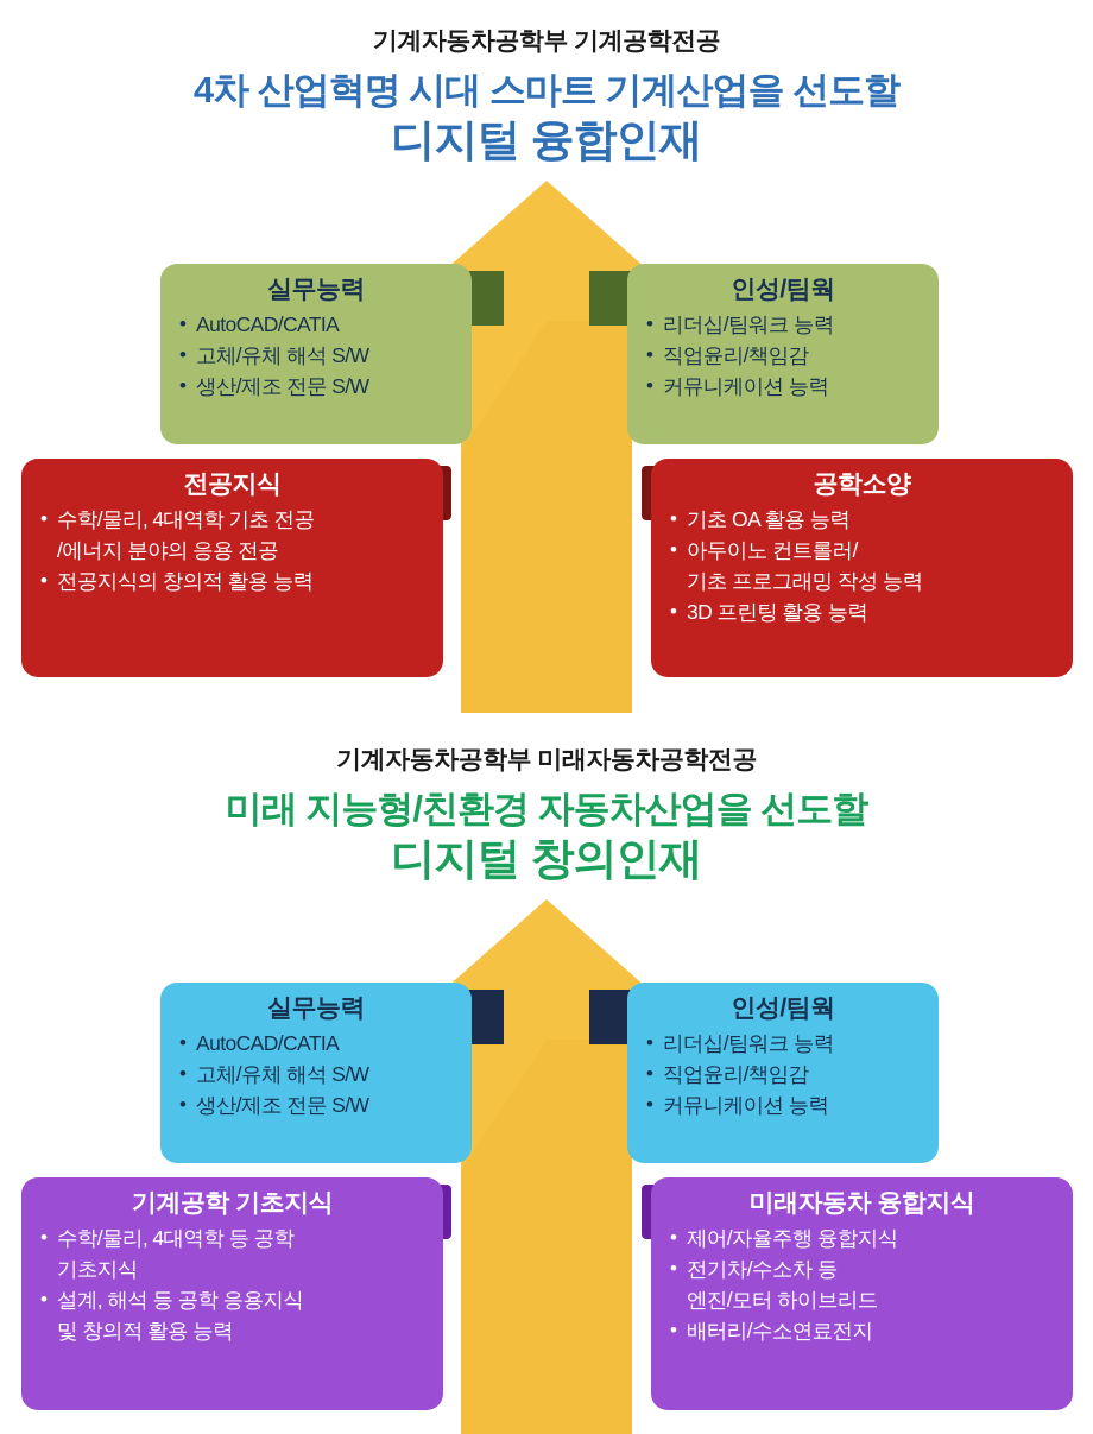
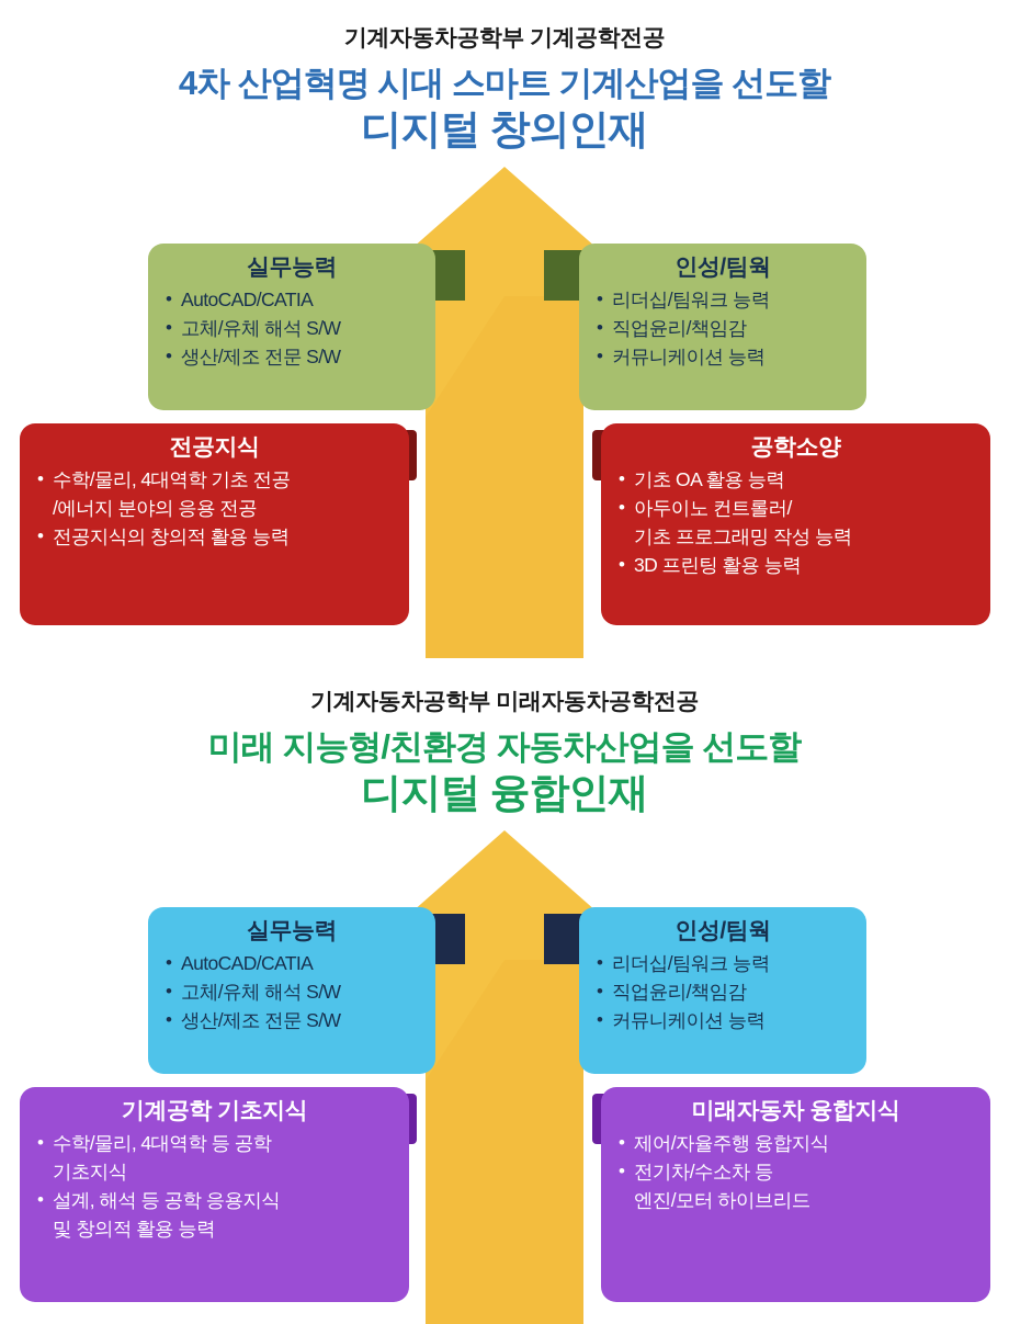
  기계자동차공학부 기계공학전공
  4차 산업혁명 시대 스마트 기계산업을 선도할
- 디지털 융합인재
+ 디지털 창의인재
  실무능력
  AutoCAD/CATIA
  고체/유체 해석 S/W
  생산/제조 전문 S/W
  인성/팀웍
  리더십/팀워크 능력
  직업윤리/책임감
  커뮤니케이션 능력
  전공지식
  수학/물리, 4대역학 기초 전공
  /에너지 분야의 응용 전공
  전공지식의 창의적 활용 능력
  공학소양
  기초 OA 활용 능력
  아두이노 컨트롤러/
  기초 프로그래밍 작성 능력
  3D 프린팅 활용 능력
  기계자동차공학부 미래자동차공학전공
  미래 지능형/친환경 자동차산업을 선도할
- 디지털 창의인재
+ 디지털 융합인재
  실무능력
  AutoCAD/CATIA
  고체/유체 해석 S/W
  생산/제조 전문 S/W
  인성/팀웍
  리더십/팀워크 능력
  직업윤리/책임감
  커뮤니케이션 능력
  기계공학 기초지식
  수학/물리, 4대역학 등 공학
  기초지식
  설계, 해석 등 공학 응용지식
  및 창의적 활용 능력
  미래자동차 융합지식
  제어/자율주행 융합지식
  전기차/수소차 등
  엔진/모터 하이브리드
- 배터리/수소연료전지
